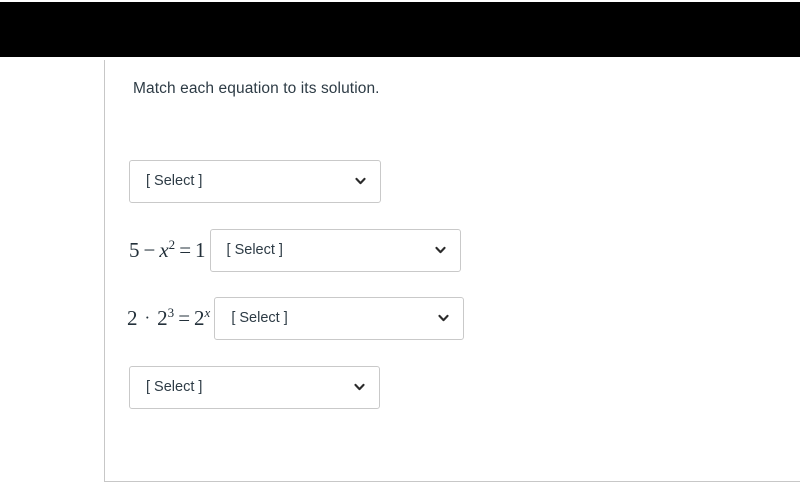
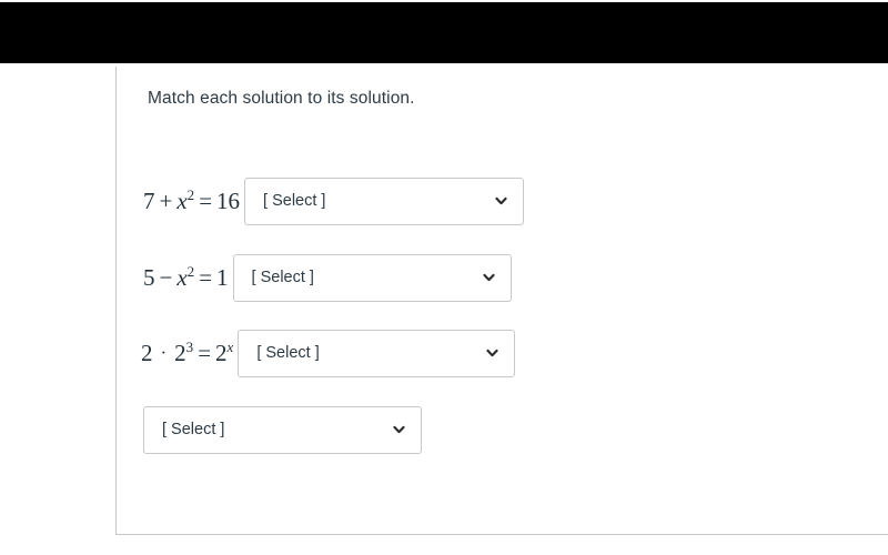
- Match each equation to its solution.
+ Match each solution to its solution.
+ 7 + x2 = 16
  [ Select ]
  5 − x2 = 1
  [ Select ]
  2 · 23 = 2x
  [ Select ]
  [ Select ]
